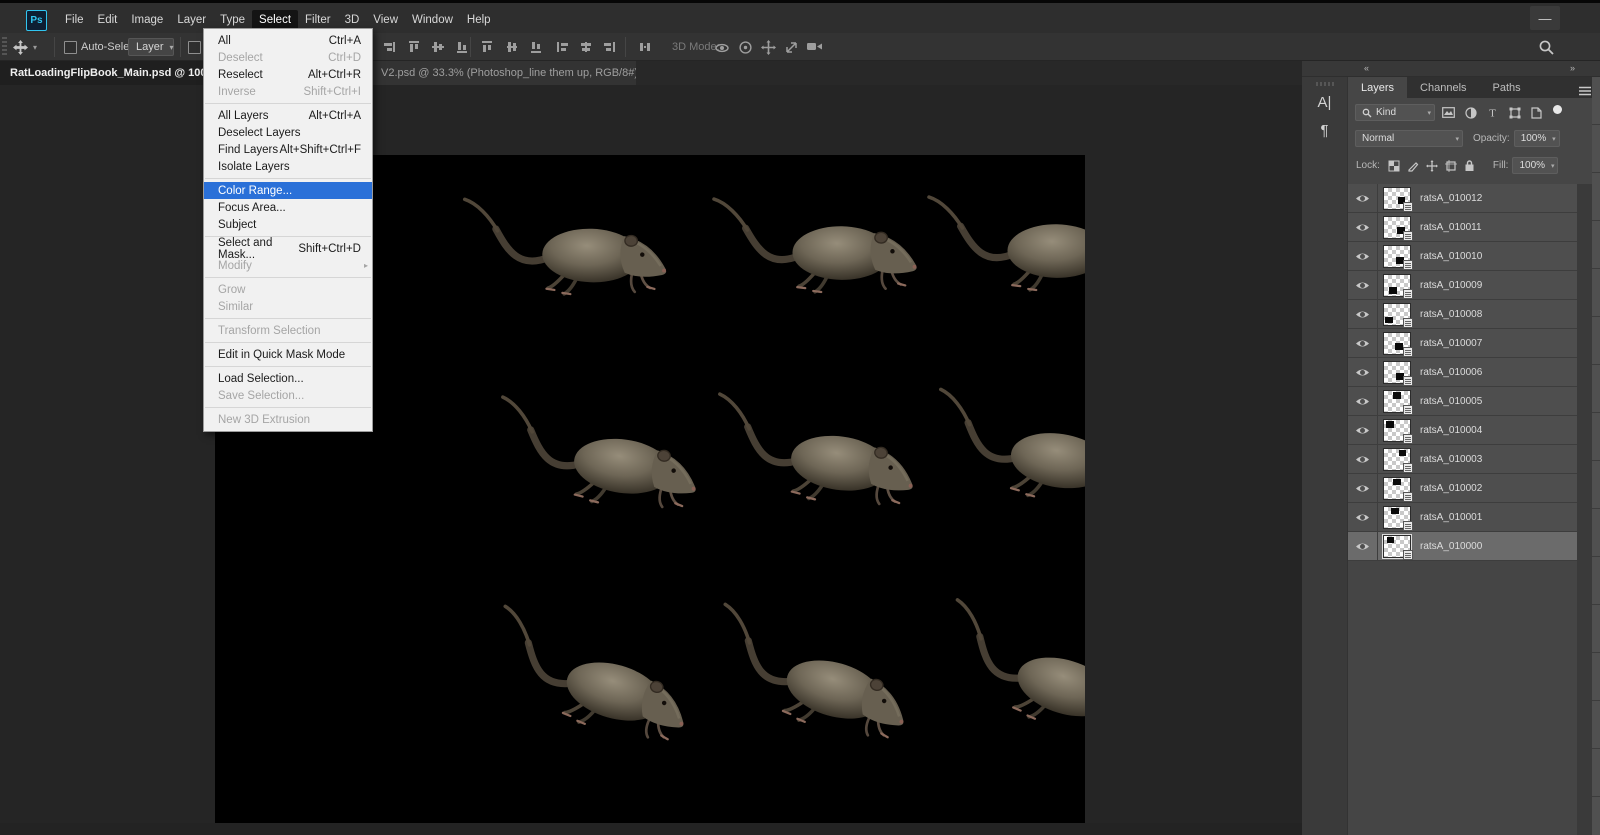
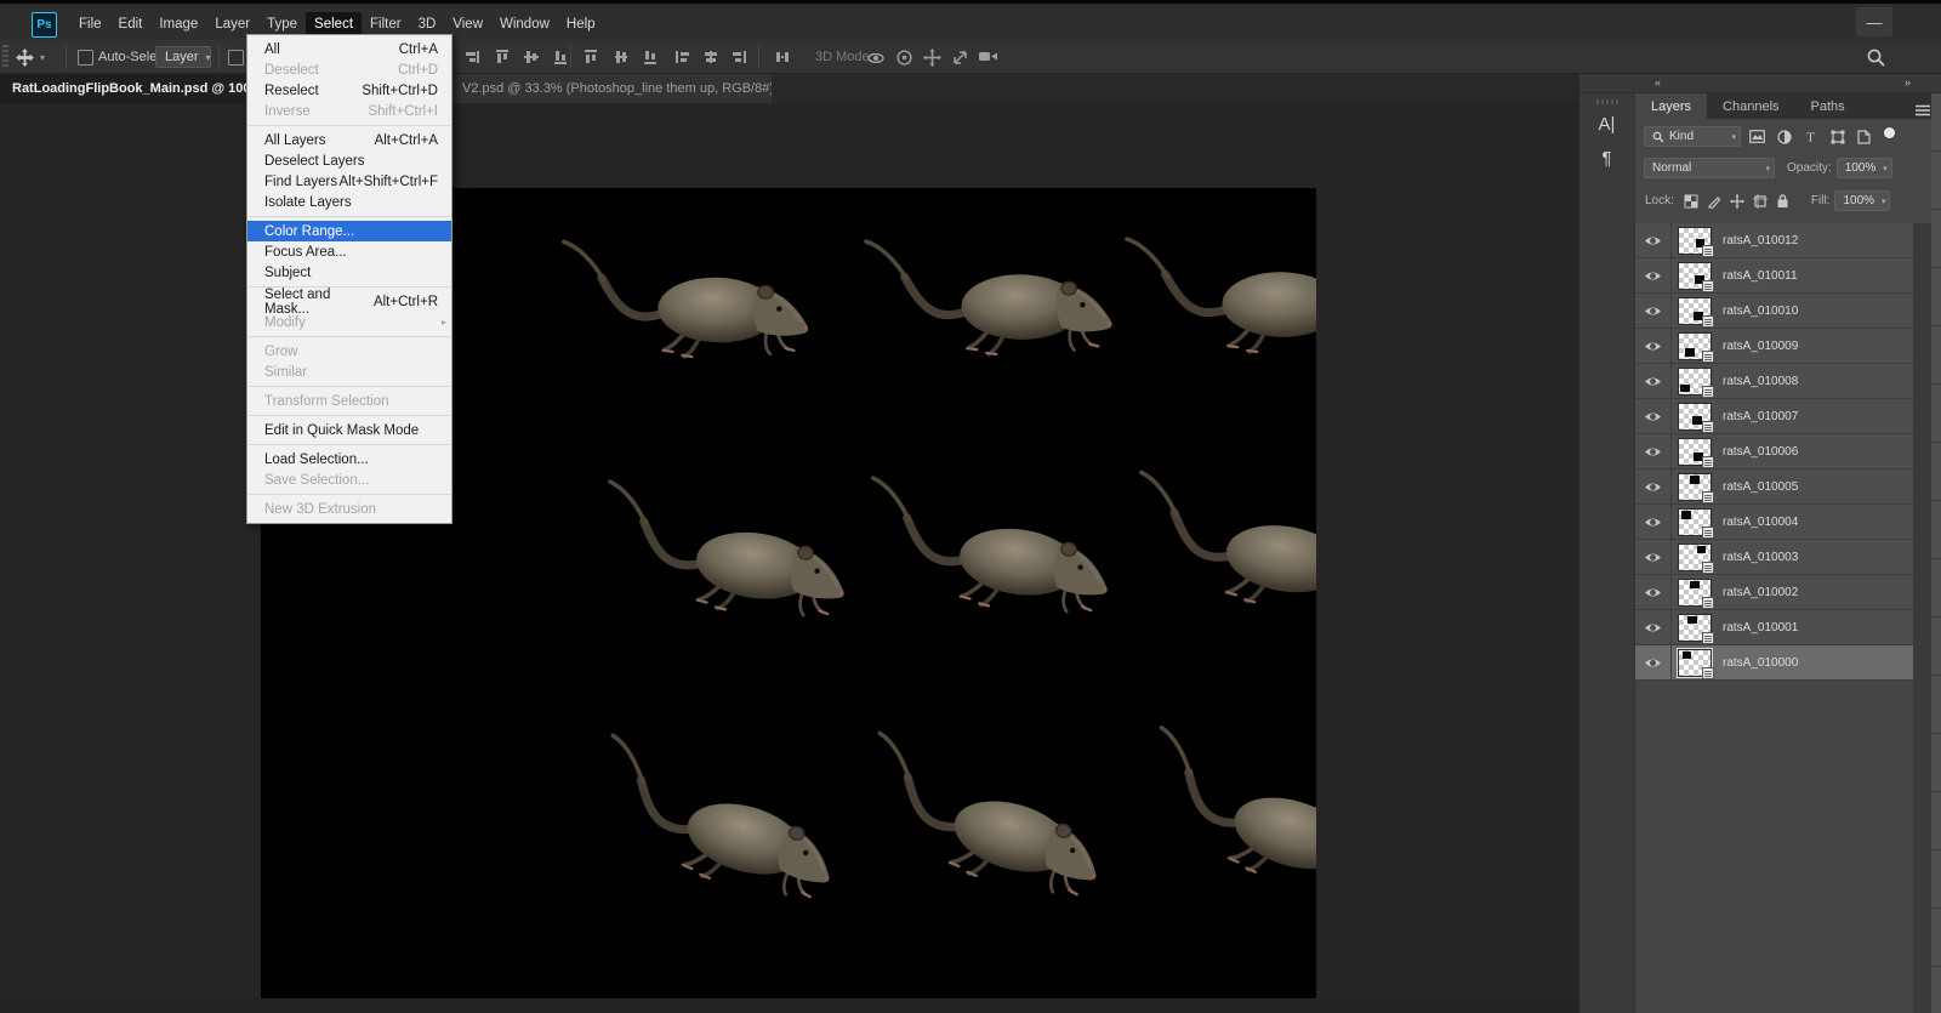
  Ps
  File
  Edit
  Image
  Layer
  Type
  Select
  Filter
  3D
  View
  Window
  Help
  —
  ▾
  Auto-Sele
  Layer
  ▾
  3D Mode:
  RatLoadingFlipBook_Main.psd @ 10
  V2.psd @ 33.3% (Photoshop_line them up, RGB/8#
  «
  »
  A|
  ¶
  Layers
  Channels
  Paths
  Kind
  T
  Normal
  Opacity:
  100%
  Lock:
  Fill:
  100%
  ratsA_010012
  ratsA_010011
  ratsA_010010
  ratsA_010009
  ratsA_010008
  ratsA_010007
  ratsA_010006
  ratsA_010005
  ratsA_010004
  ratsA_010003
  ratsA_010002
  ratsA_010001
  ratsA_010000
  All
  Ctrl+A
  Deselect
  Ctrl+D
  Reselect
- Alt+Ctrl+R
+ Shift+Ctrl+D
  Inverse
  Shift+Ctrl+I
  All Layers
  Alt+Ctrl+A
  Deselect Layers
  Find Layers
  Alt+Shift+Ctrl+F
  Isolate Layers
  Color Range...
  Focus Area...
  Subject
  Select and Mask...
- Shift+Ctrl+D
+ Alt+Ctrl+R
  Modify
  ▸
  Grow
  Similar
  Transform Selection
  Edit in Quick Mask Mode
  Load Selection...
  Save Selection...
  New 3D Extrusion
